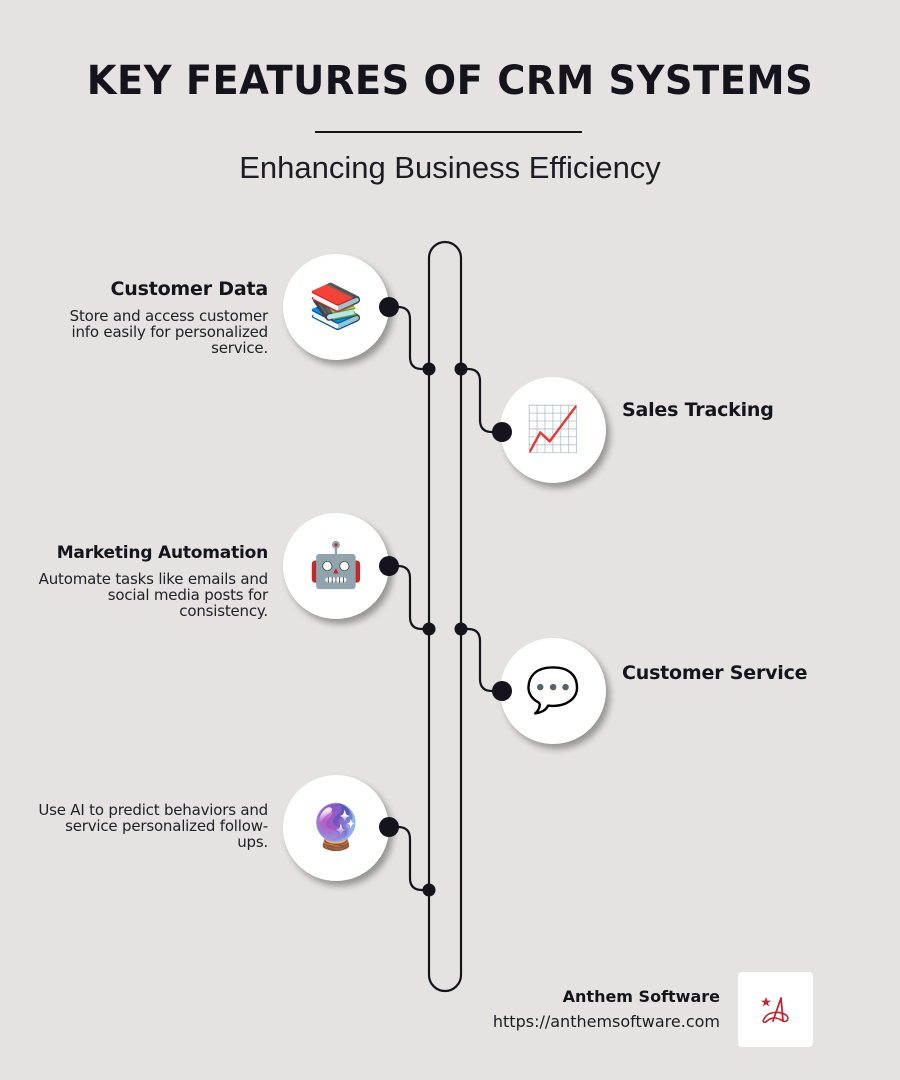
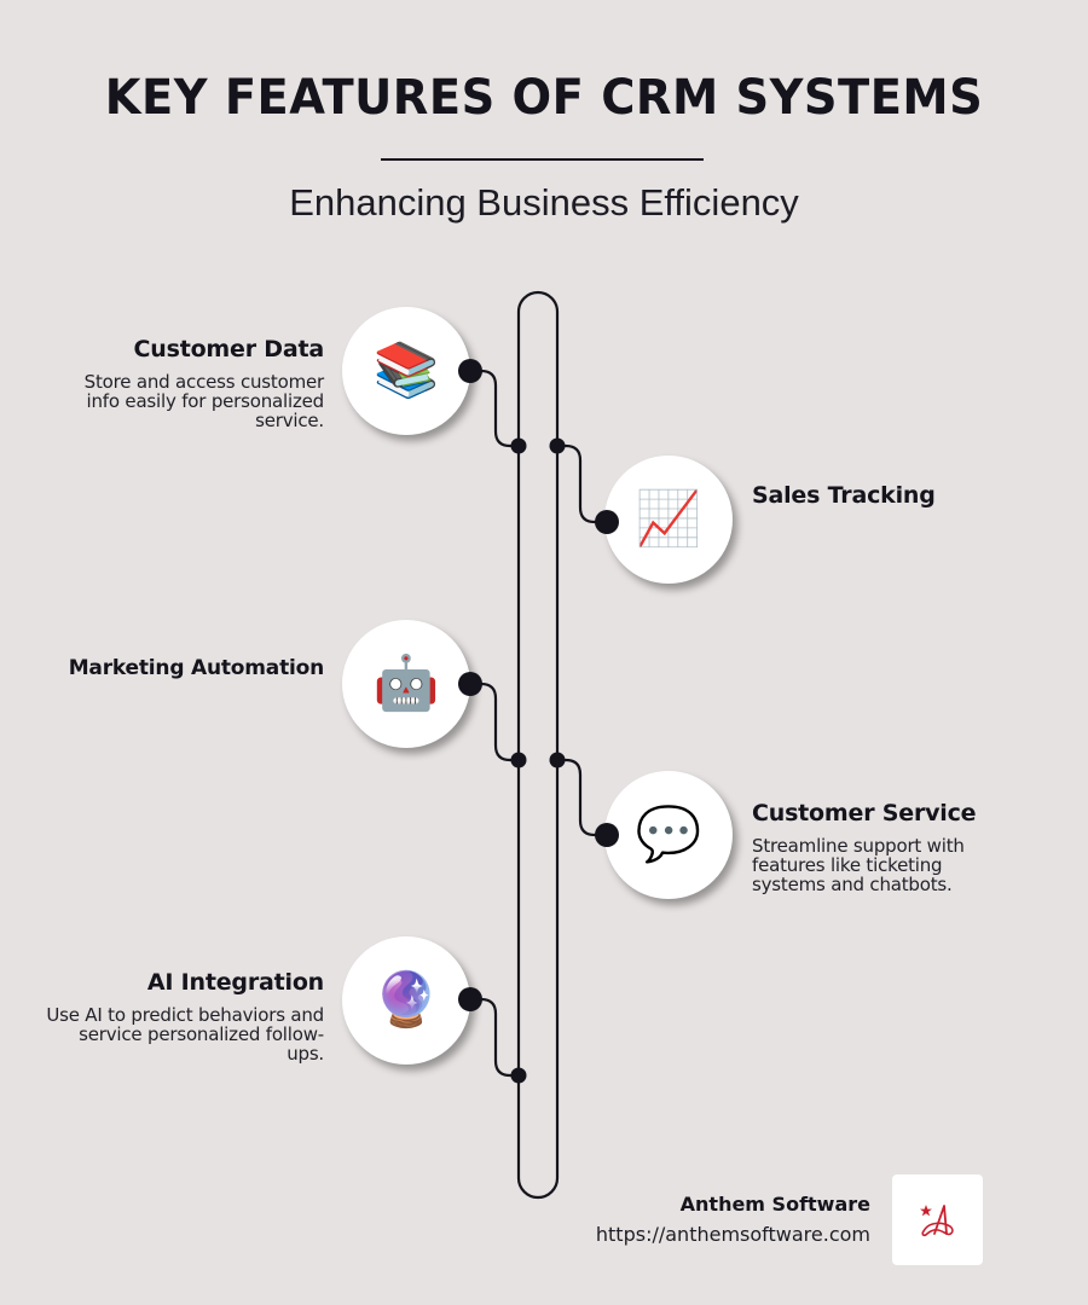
  KEY FEATURES OF CRM SYSTEMS
  Enhancing Business Efficiency
  📚
  Customer Data
  Store and access customer info easily for personalized service.
  📈
  Sales Tracking
  🤖
  Marketing Automation
- Automate tasks like emails and social media posts for consistency.
  💬
  Customer Service
+ Streamline support with features like ticketing systems and chatbots.
  🔮
+ AI Integration
  Use AI to predict behaviors and service personalized follow-ups.
  Anthem Software
  https://anthemsoftware.com
